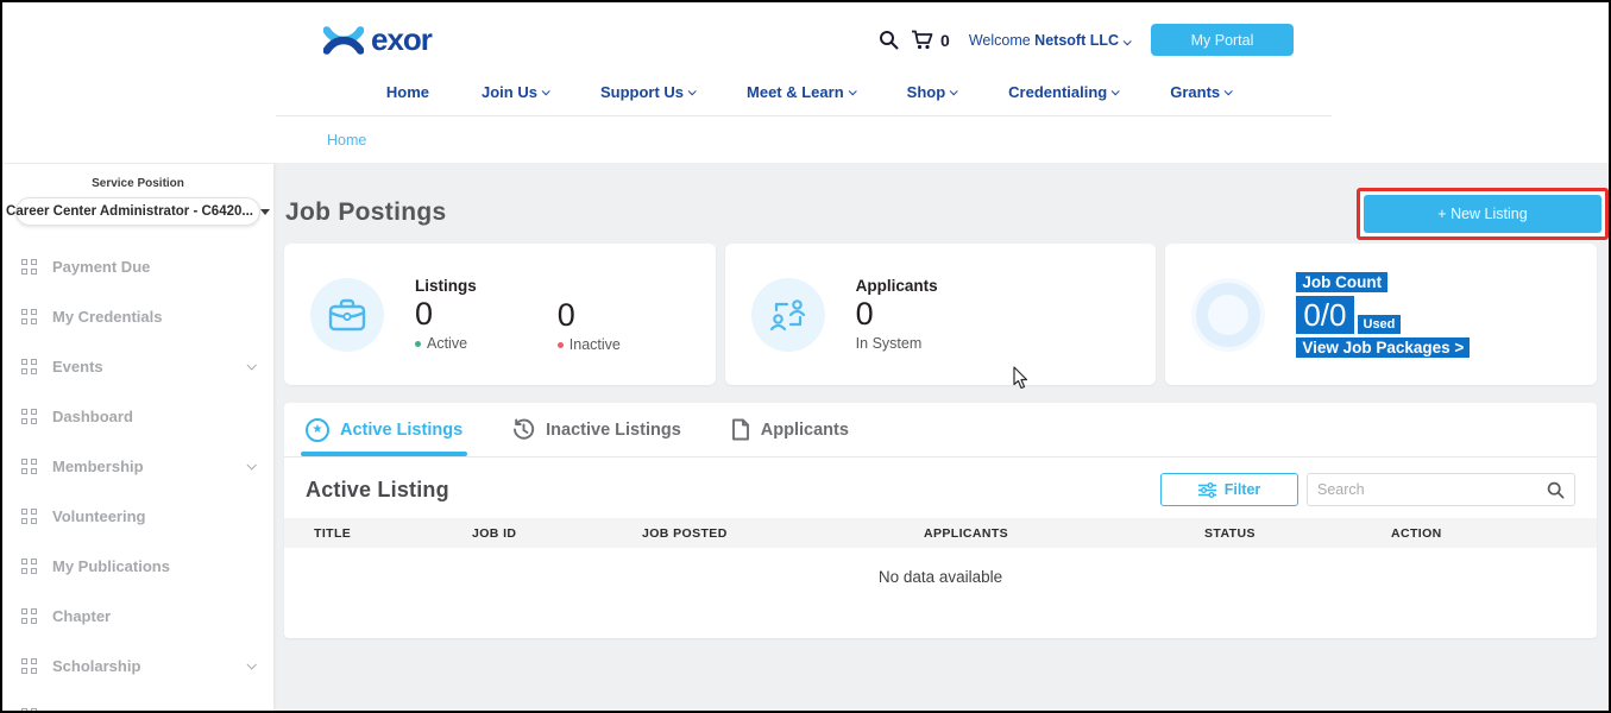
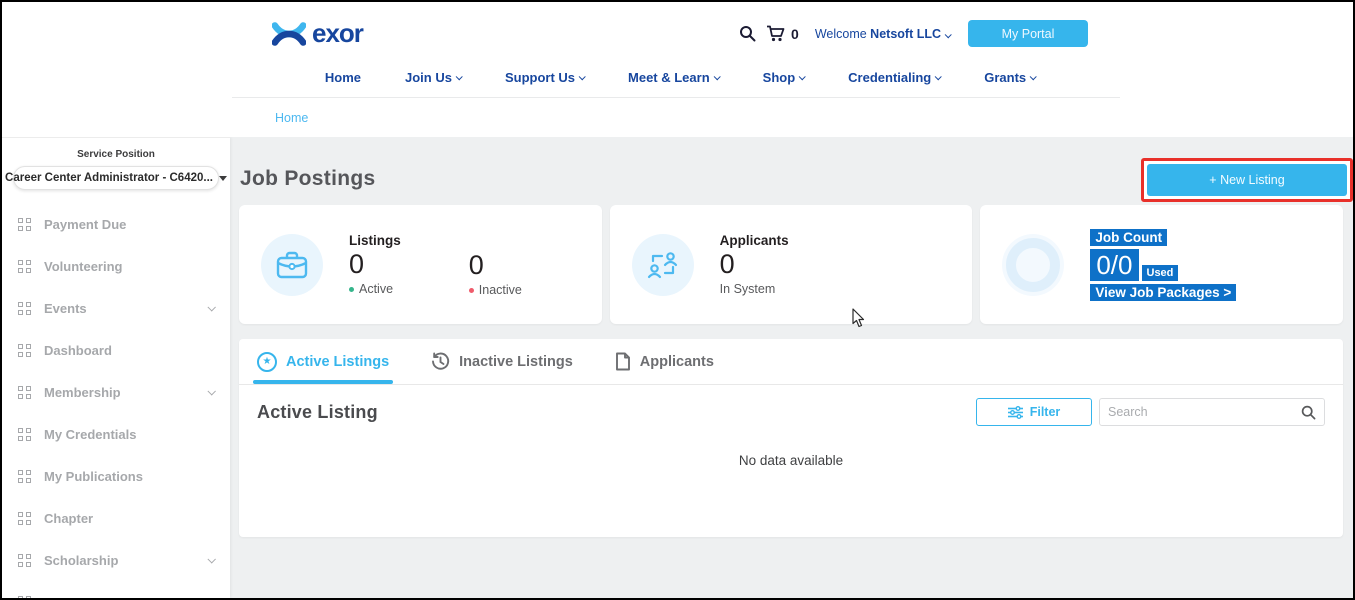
  exor
  0
  Welcome Netsoft LLC
  My Portal
  Home
  Join Us
  Support Us
  Meet & Learn
  Shop
  Credentialing
  Grants
  Home
  Service Position
  Career Center Administrator - C6420...
  Payment Due
- My Credentials
+ Volunteering
  Events
  Dashboard
  Membership
- Volunteering
+ My Credentials
  My Publications
  Chapter
  Scholarship
  Job Postings
  + New Listing
  Listings
  0
  Active
  0
  Inactive
  Applicants
  0
  In System
  Job Count
  0/0
  Used
  View Job Packages >
  ★
  Active Listings
  Inactive Listings
  Applicants
  Active Listing
  Filter
  Search
- TITLE
- JOB ID
- JOB POSTED
- APPLICANTS
- STATUS
- ACTION
  No data available
